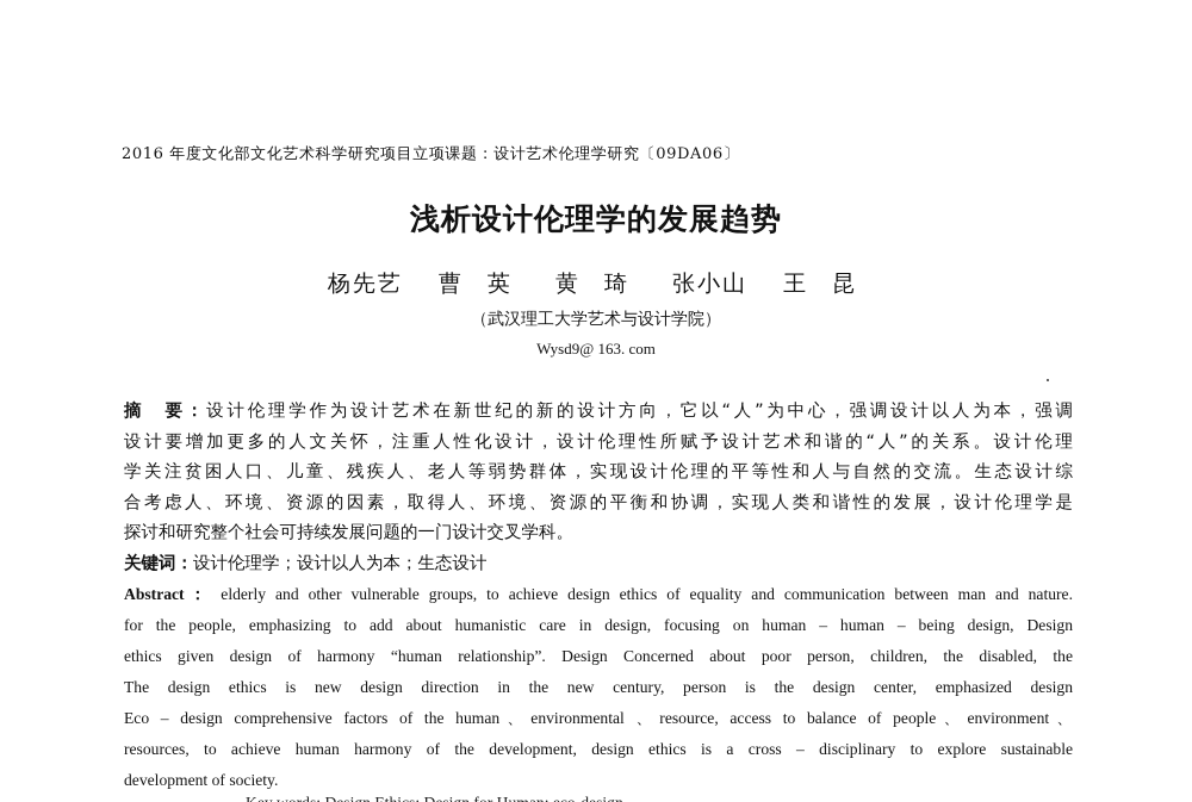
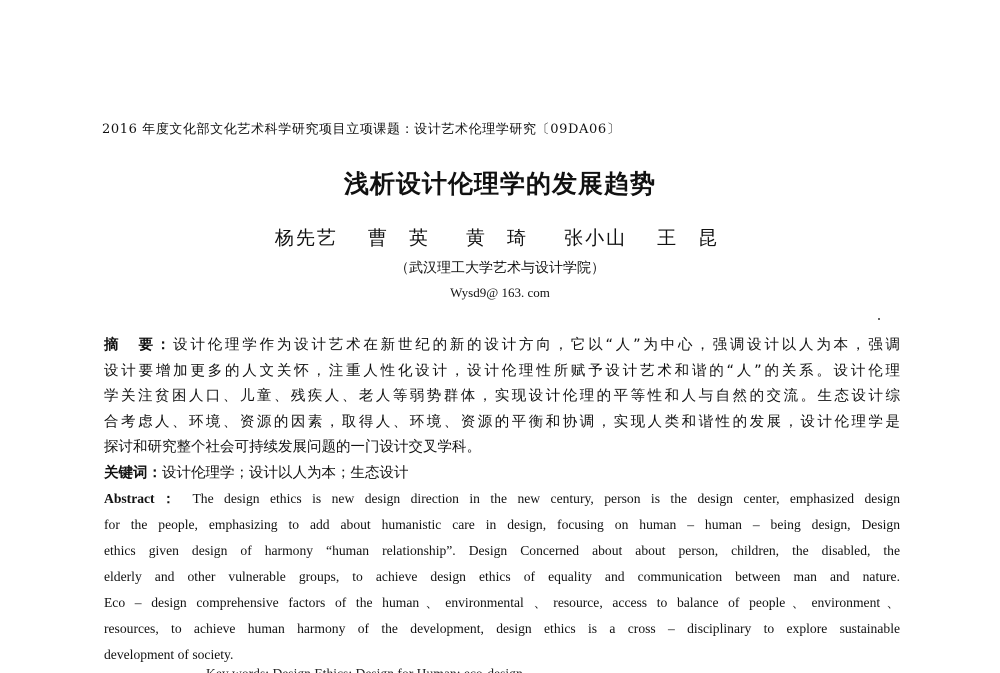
  2016 年度文化部文化艺术科学研究项目立项课题：设计艺术伦理学研究〔09DA06〕
  浅析设计伦理学的发展趋势
  杨先艺 曹 英 黄 琦 张小山 王 昆
  （武汉理工大学艺术与设计学院）
  Wysd9@ 163. com
  摘 要：设计伦理学作为设计艺术在新世纪的新的设计方向，它以“人”为中心，强调设计以人为本，强调
  设计要增加更多的人文关怀，注重人性化设计，设计伦理性所赋予设计艺术和谐的“人”的关系。设计伦理
  学关注贫困人口、儿童、残疾人、老人等弱势群体，实现设计伦理的平等性和人与自然的交流。生态设计综
  合考虑人、环境、资源的因素，取得人、环境、资源的平衡和协调，实现人类和谐性的发展，设计伦理学是
  探讨和研究整个社会可持续发展问题的一门设计交叉学科。
  关键词：设计伦理学；设计以人为本；生态设计
- Abstract： elderly and other vulnerable groups, to achieve design ethics of equality and communication between man and nature.
+ Abstract： The design ethics is new design direction in the new century, person is the design center, emphasized design
  for the people, emphasizing to add about humanistic care in design, focusing on human – human – being design, Design
- ethics given design of harmony “human relationship”. Design Concerned about poor person, children, the disabled, the
+ ethics given design of harmony “human relationship”. Design Concerned about about person, children, the disabled, the
- The design ethics is new design direction in the new century, person is the design center, emphasized design
+ elderly and other vulnerable groups, to achieve design ethics of equality and communication between man and nature.
  Eco – design comprehensive factors of the human、environmental 、resource, access to balance of people、environment、
  resources, to achieve human harmony of the development, design ethics is a cross – disciplinary to explore sustainable
  development of society.
